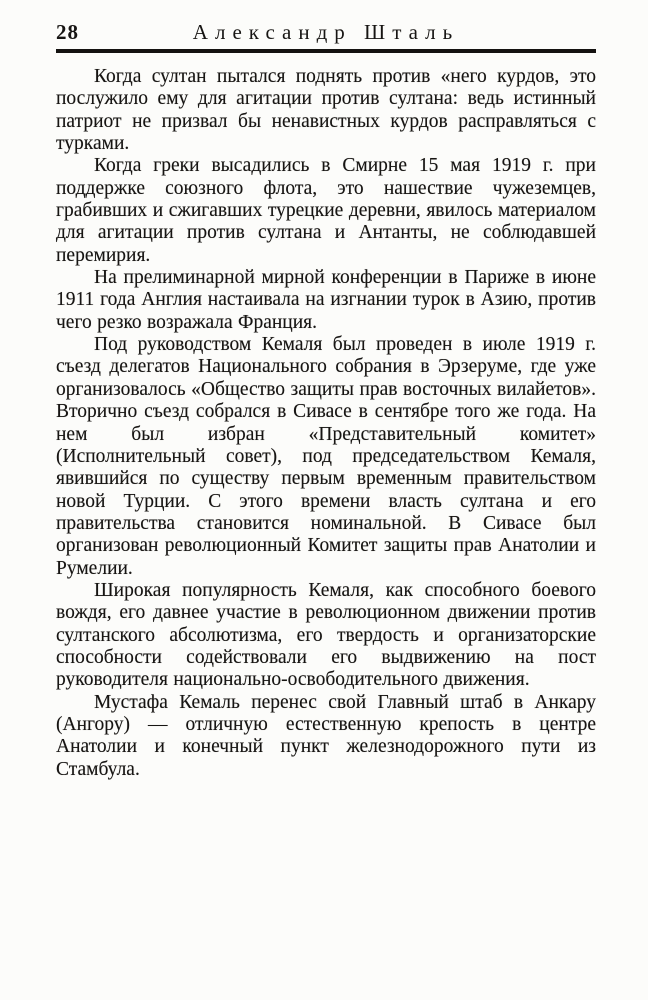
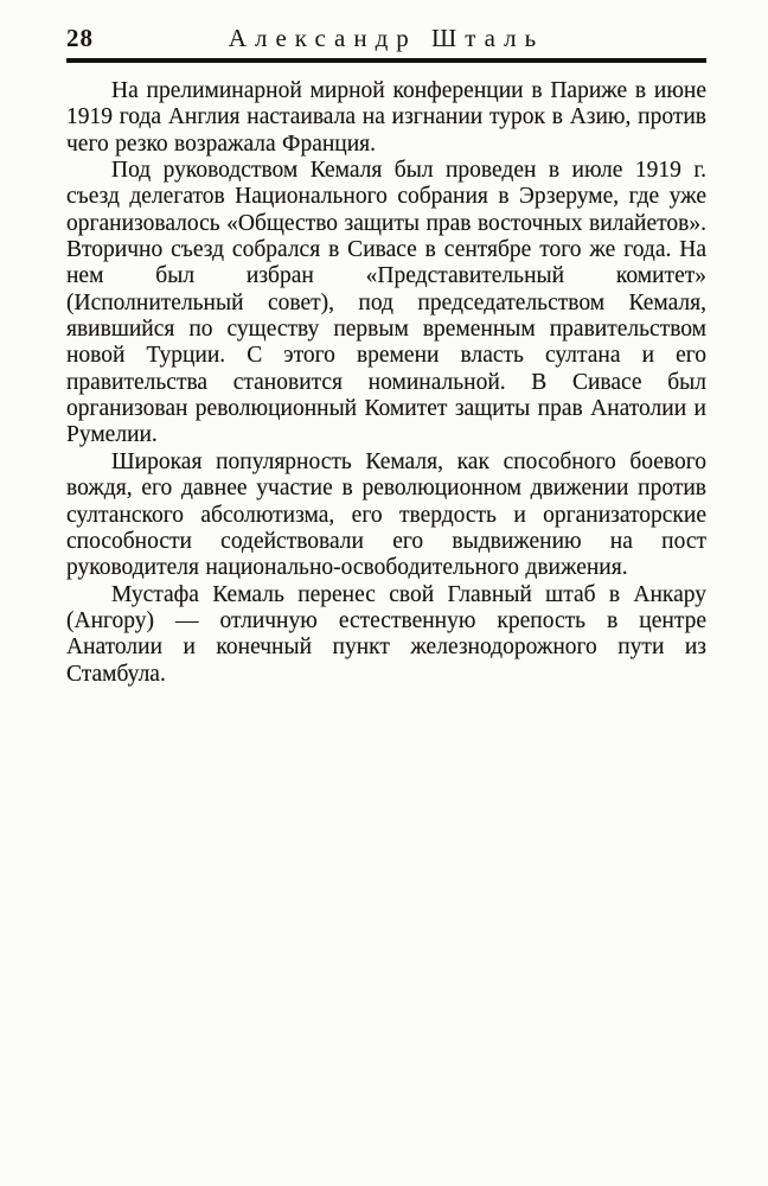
  28
  Александр Шталь
- Когда султан пытался поднять против «него курдов, это послужило ему для агитации против султана: ведь истинный патриот не призвал бы ненавистных курдов расправляться с турками.
- Когда греки высадились в Смирне 15 мая 1919 г. при поддержке союзного флота, это нашествие чужеземцев, грабивших и сжигавших турецкие деревни, явилось материалом для агитации против султана и Антанты, не соблюдавшей перемирия.
- На прелиминарной мирной конференции в Париже в июне 1911 года Англия настаивала на изгнании турок в Азию, против чего резко возражала Франция.
+ На прелиминарной мирной конференции в Париже в июне 1919 года Англия настаивала на изгнании турок в Азию, против чего резко возражала Франция.
  Под руководством Кемаля был проведен в июле 1919 г. съезд делегатов Национального собрания в Эрзеруме, где уже организовалось «Общество защиты прав восточных вилайетов». Вторично съезд собрался в Сивасе в сентябре того же года. На нем был избран «Представительный комитет» (Исполнительный совет), под председательством Кемаля, явившийся по существу первым временным правительством новой Турции. С этого времени власть султана и его правительства становится номинальной. В Сивасе был организован революционный Комитет защиты прав Анатолии и Румелии.
  Широкая популярность Кемаля, как способного боевого вождя, его давнее участие в революционном движении против султанского абсолютизма, его твердость и организаторские способности содействовали его выдвижению на пост руководителя национально-освободительного движения.
  Мустафа Кемаль перенес свой Главный штаб в Анкару (Ангору) — отличную естественную крепость в центре Анатолии и конечный пункт железнодорожного пути из Стамбула.
